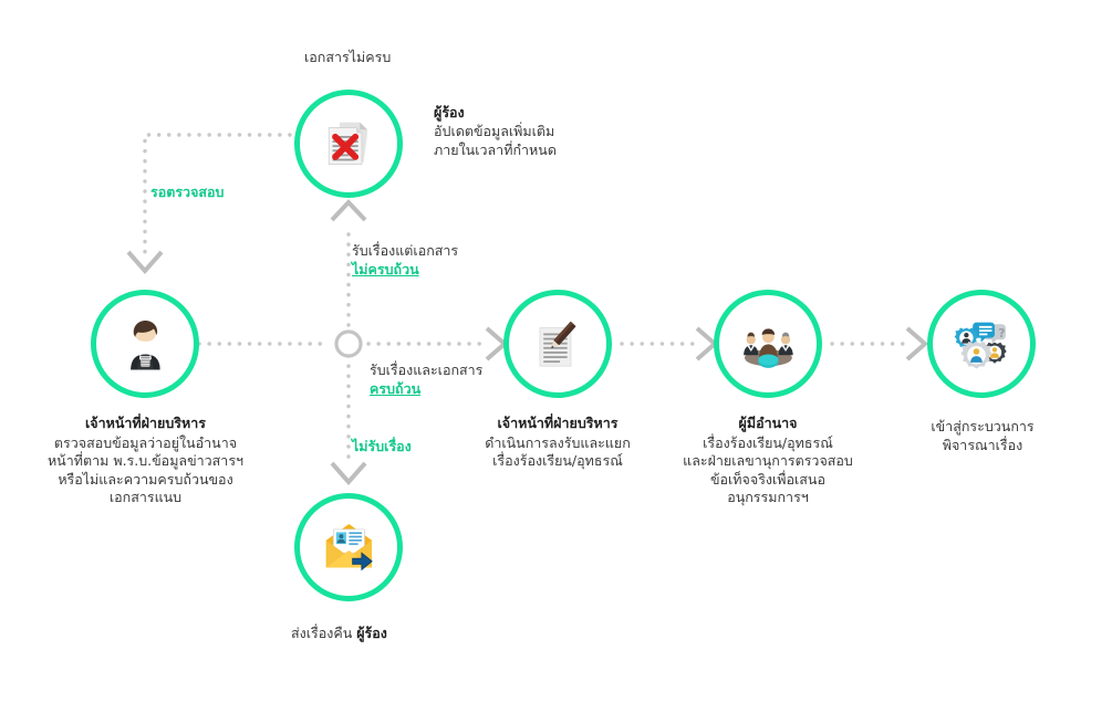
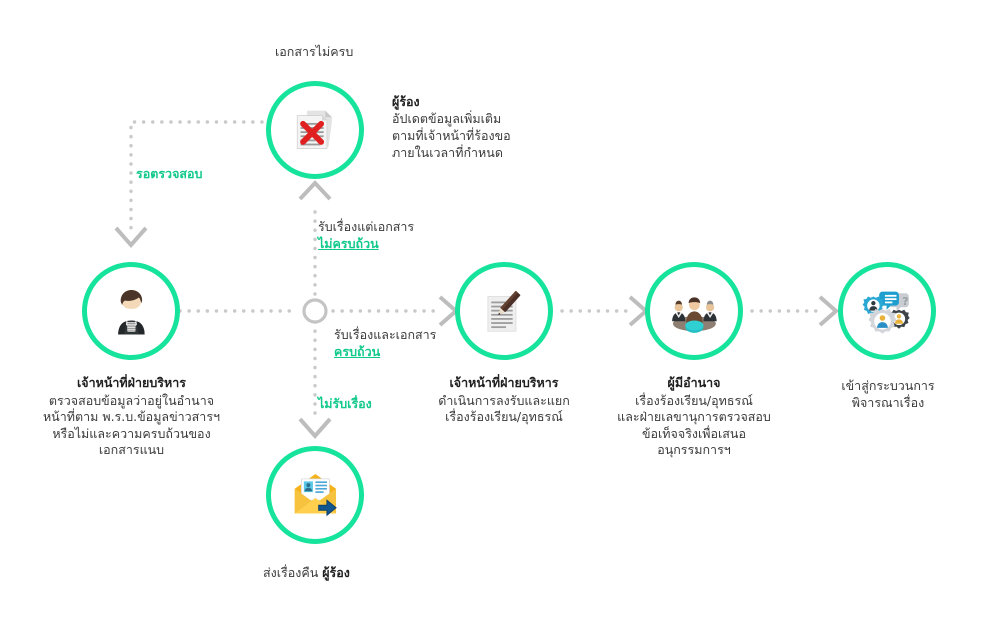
  เจ้าหน้าที่ฝ่ายบริหาร
  ตรวจสอบข้อมูลว่าอยู่ในอำนาจ
  หน้าที่ตาม พ.ร.บ.ข้อมูลข่าวสารฯ
  หรือไม่และความครบถ้วนของ
  เอกสารแนบ
  เอกสารไม่ครบ
  ผู้ร้อง
  อัปเดตข้อมูลเพิ่มเติม
+ ตามที่เจ้าหน้าที่ร้องขอ
  ภายในเวลาที่กำหนด
  ส่งเรื่องคืน ผู้ร้อง
  เจ้าหน้าที่ฝ่ายบริหาร
  ดำเนินการลงรับและแยก
  เรื่องร้องเรียน/อุทธรณ์
  ผู้มีอำนาจ
  เรื่องร้องเรียน/อุทธรณ์
  และฝ่ายเลขานุการตรวจสอบ
  ข้อเท็จจริงเพื่อเสนอ
  อนุกรรมการฯ
  ?
  เข้าสู่กระบวนการ
  พิจารณาเรื่อง
  รอตรวจสอบ
  รับเรื่องแต่เอกสาร
  ไม่ครบถ้วน
  รับเรื่องและเอกสาร
  ครบถ้วน
  ไม่รับเรื่อง
